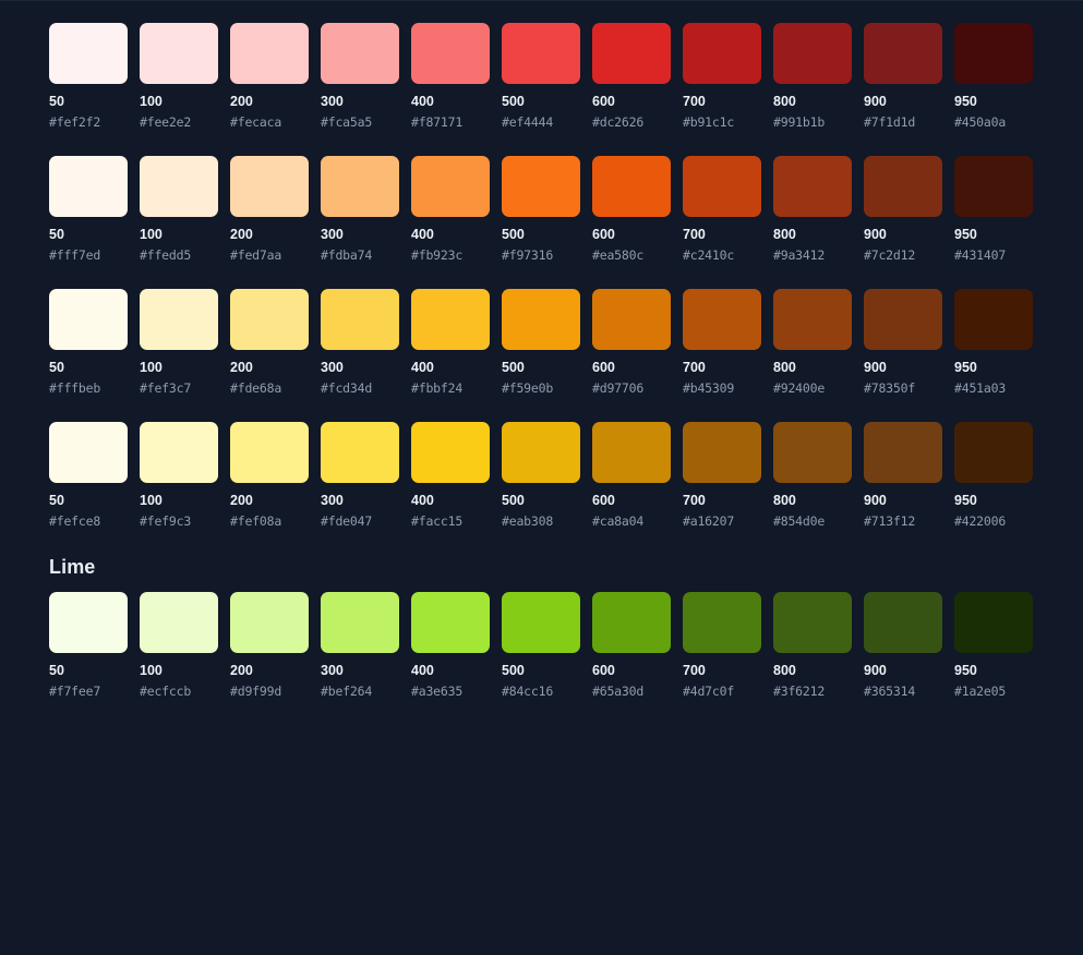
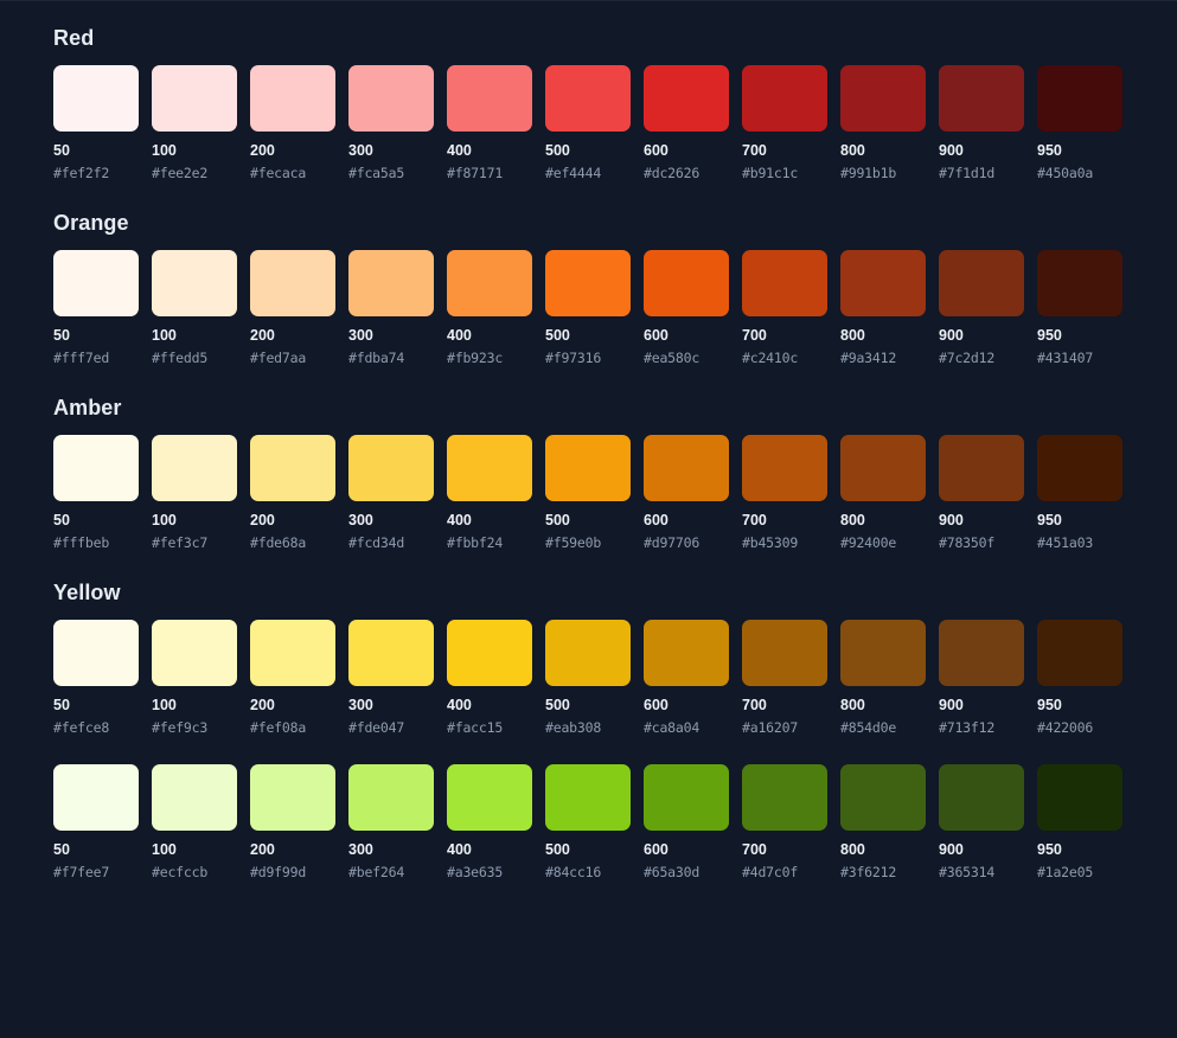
+ Red
  50
  #fef2f2
  100
  #fee2e2
  200
  #fecaca
  300
  #fca5a5
  400
  #f87171
  500
  #ef4444
  600
  #dc2626
  700
  #b91c1c
  800
  #991b1b
  900
  #7f1d1d
  950
  #450a0a
+ Orange
  50
  #fff7ed
  100
  #ffedd5
  200
  #fed7aa
  300
  #fdba74
  400
  #fb923c
  500
  #f97316
  600
  #ea580c
  700
  #c2410c
  800
  #9a3412
  900
  #7c2d12
  950
  #431407
+ Amber
  50
  #fffbeb
  100
  #fef3c7
  200
  #fde68a
  300
  #fcd34d
  400
  #fbbf24
  500
  #f59e0b
  600
  #d97706
  700
  #b45309
  800
  #92400e
  900
  #78350f
  950
  #451a03
+ Yellow
  50
  #fefce8
  100
  #fef9c3
  200
  #fef08a
  300
  #fde047
  400
  #facc15
  500
  #eab308
  600
  #ca8a04
  700
  #a16207
  800
  #854d0e
  900
  #713f12
  950
  #422006
- Lime
  50
  #f7fee7
  100
  #ecfccb
  200
  #d9f99d
  300
  #bef264
  400
  #a3e635
  500
  #84cc16
  600
  #65a30d
  700
  #4d7c0f
  800
  #3f6212
  900
  #365314
  950
  #1a2e05
